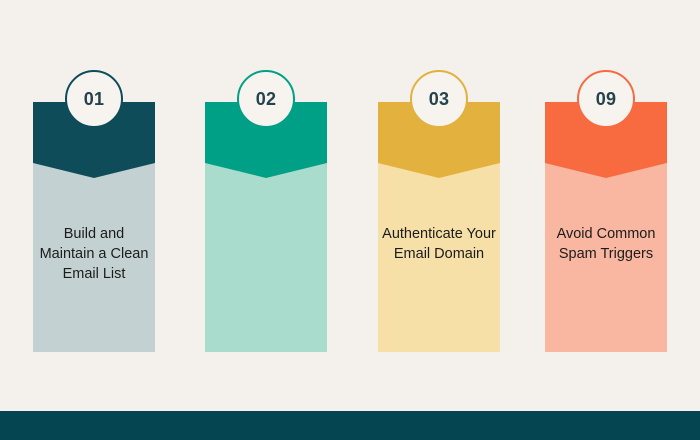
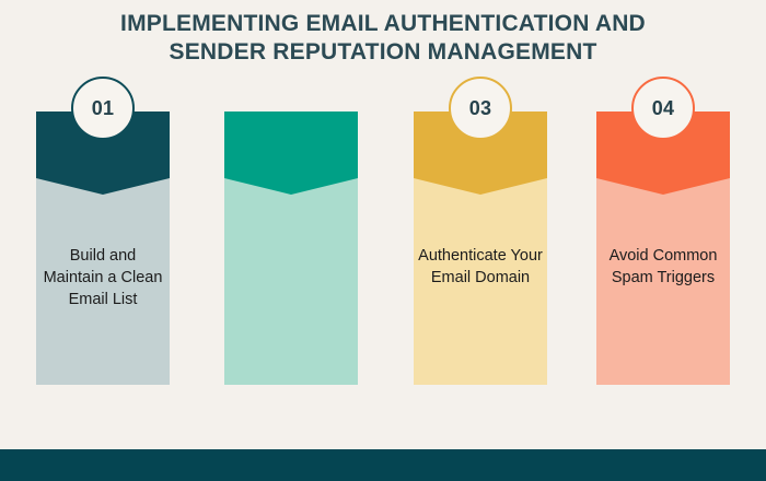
+ IMPLEMENTING EMAIL AUTHENTICATION AND
+ SENDER REPUTATION MANAGEMENT
  Build and Maintain a Clean Email List
  01
- 02
  Authenticate Your Email Domain
  03
  Avoid Common Spam Triggers
- 09
+ 04
